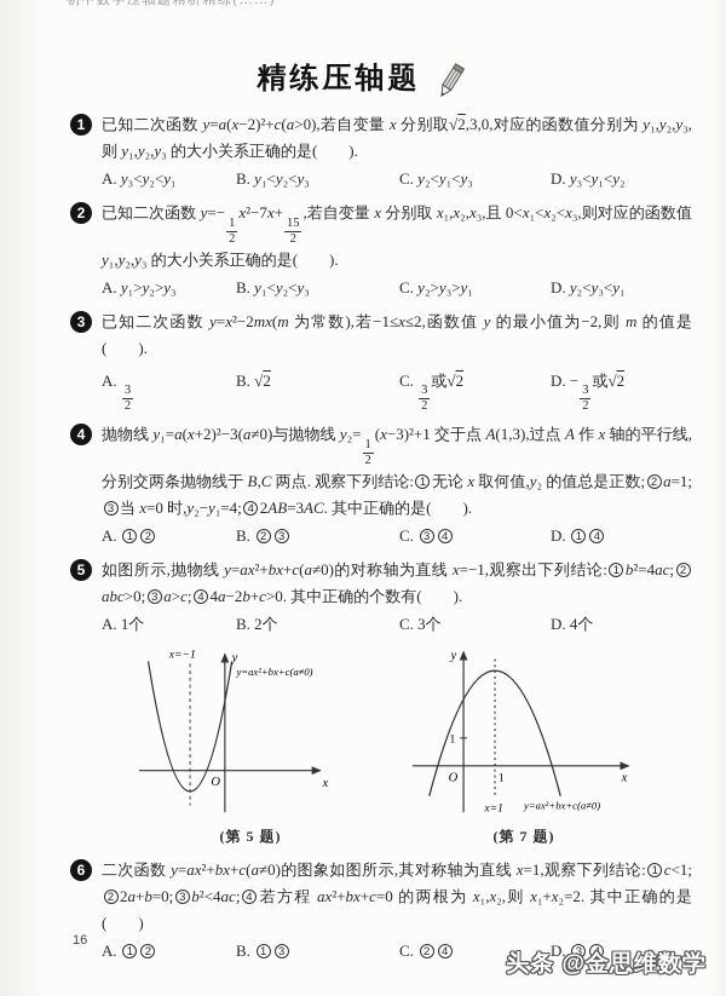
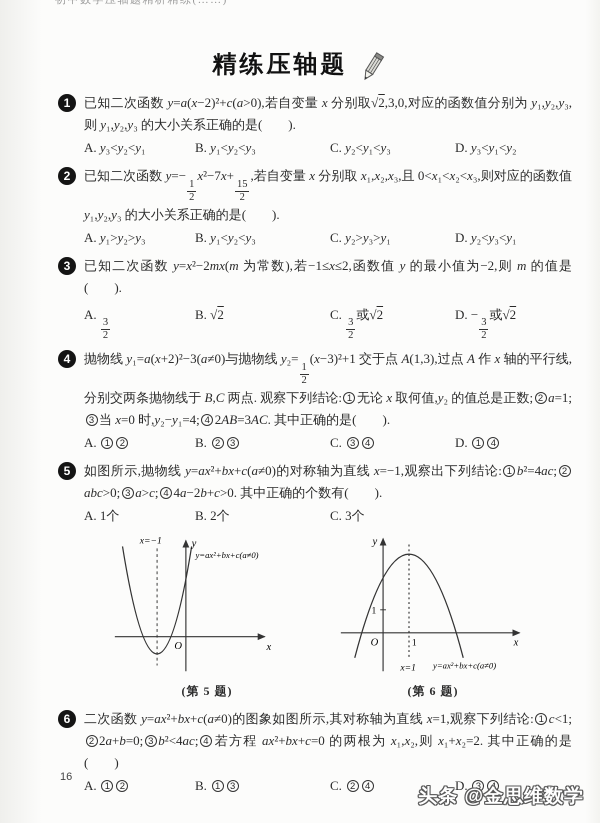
  初中数学压轴题精析精练(……)
  精练压轴题
  1
  已知二次函数 y=a(x−2)²+c(a>0),若自变量 x 分别取√2,3,0,对应的函数值分别为 y₁,y₂,y₃,则 y₁,y₂,y₃ 的大小关系正确的是( ).
  A. y₃<y₂<y₁
  B. y₁<y₂<y₃
  C. y₂<y₁<y₃
  D. y₃<y₁<y₂
  2
  已知二次函数 y=−
  1
  2
  x²−7x+
  15
  2
  ,若自变量 x 分别取 x₁,x₂,x₃,且 0<x₁<x₂<x₃,则对应的函数值 y₁,y₂,y₃ 的大小关系正确的是( ).
  A. y₁>y₂>y₃
  B. y₁<y₂<y₃
  C. y₂>y₃>y₁
  D. y₂<y₃<y₁
  3
  已知二次函数 y=x²−2mx(m 为常数),若−1≤x≤2,函数值 y 的最小值为−2,则 m 的值是( ).
  A.
  3
  2
  B. √2
  C.
  3
  2
  或√2
  D. −
  3
  2
  或√2
  4
  抛物线 y₁=a(x+2)²−3(a≠0)与抛物线 y₂=
  1
  2
  (x−3)²+1 交于点 A(1,3),过点 A 作 x 轴的平行线,分别交两条抛物线于 B,C 两点. 观察下列结论: 1 无论 x 取何值,y₂ 的值总是正数; 2 a=1;3 当 x=0 时,y₂−y₁=4; 4 2AB=3AC. 其中正确的是( ).
  A. 1 2
  B. 2 3
  C. 3 4
  D. 1 4
  5
  如图所示,抛物线 y=ax²+bx+c(a≠0)的对称轴为直线 x=−1,观察出下列结论: 1 b²=4ac; 2abc>0; 3 a>c; 4 4a−2b+c>0. 其中正确的个数有( ).
  A. 1个
  B. 2个
  C. 3个
- D. 4个
  x=−1
  y=ax²+bx+c(a≠0)
  O
  x
  y
  (第 5 题)
  1
  1
  O
  x=1
  y=ax²+bx+c(a≠0)
  x
  y
- (第 7 题)
+ (第 6 题)
  6
  二次函数 y=ax²+bx+c(a≠0)的图象如图所示,其对称轴为直线 x=1,观察下列结论: 1 c<1;2 2a+b=0; 3 b²<4ac; 4 若方程 ax²+bx+c=0 的两根为 x₁,x₂,则 x₁+x₂=2. 其中正确的是( )
  A. 1 2
  B. 1 3
  C. 2 4
  D. 3 4
  16
  头条 @金思维数学
